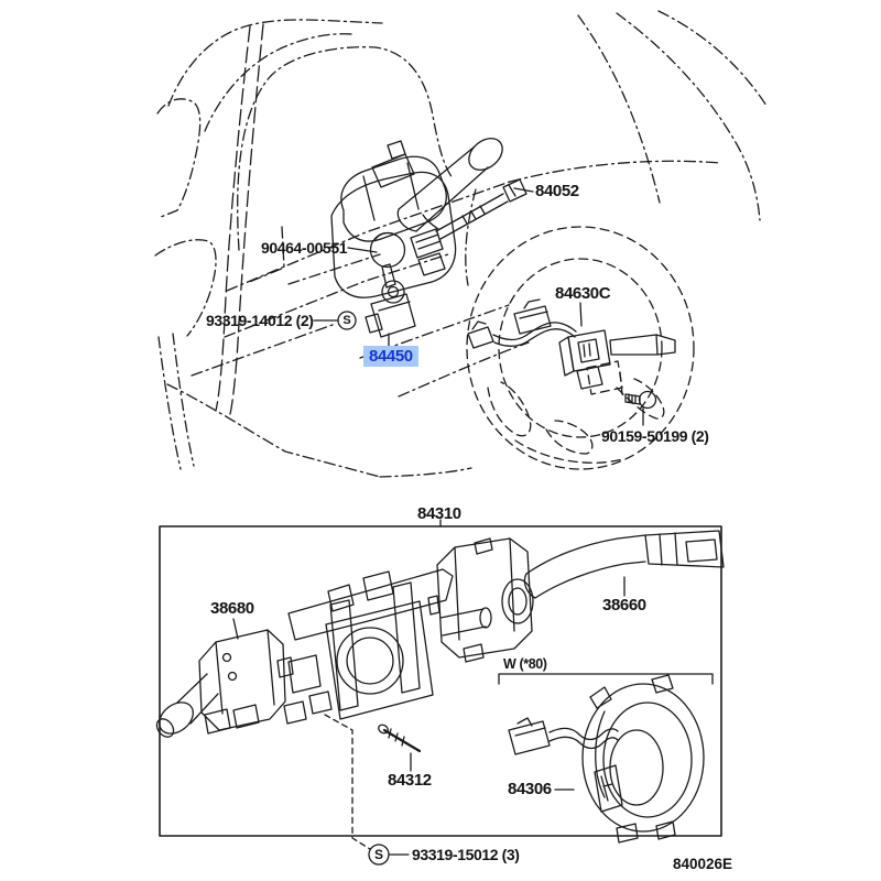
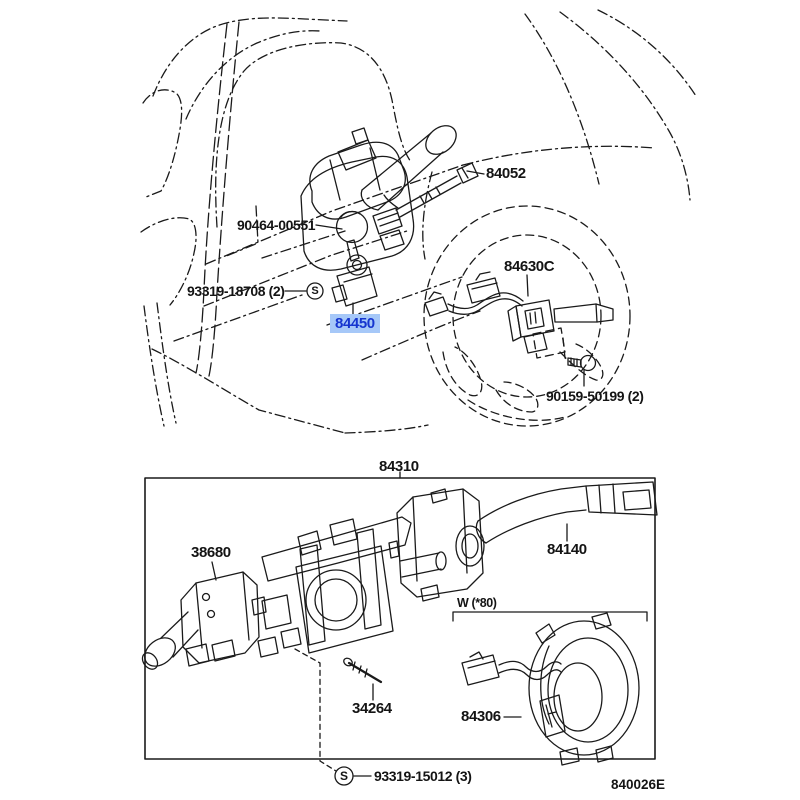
  84052
  90464-00551
- 93319-14012 (2)
+ 93319-18708 (2)
  84450
  84630C
  90159-50199 (2)
  84310
  38680
- 38660
+ 84140
  W (*80)
- 84312
+ 34264
  84306
  93319-15012 (3)
  840026E
  S
  S
